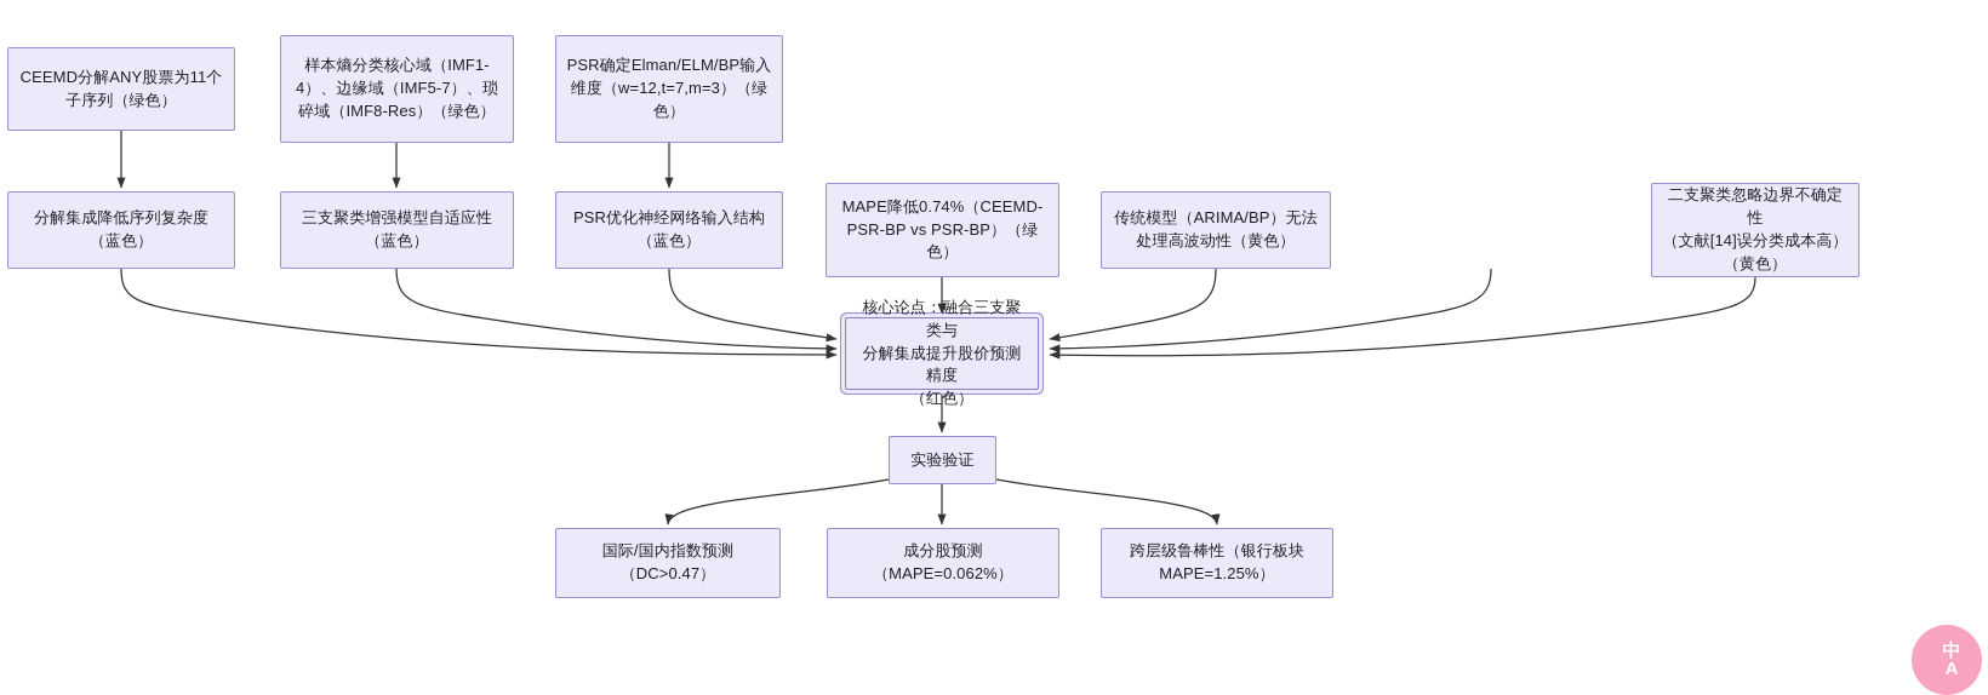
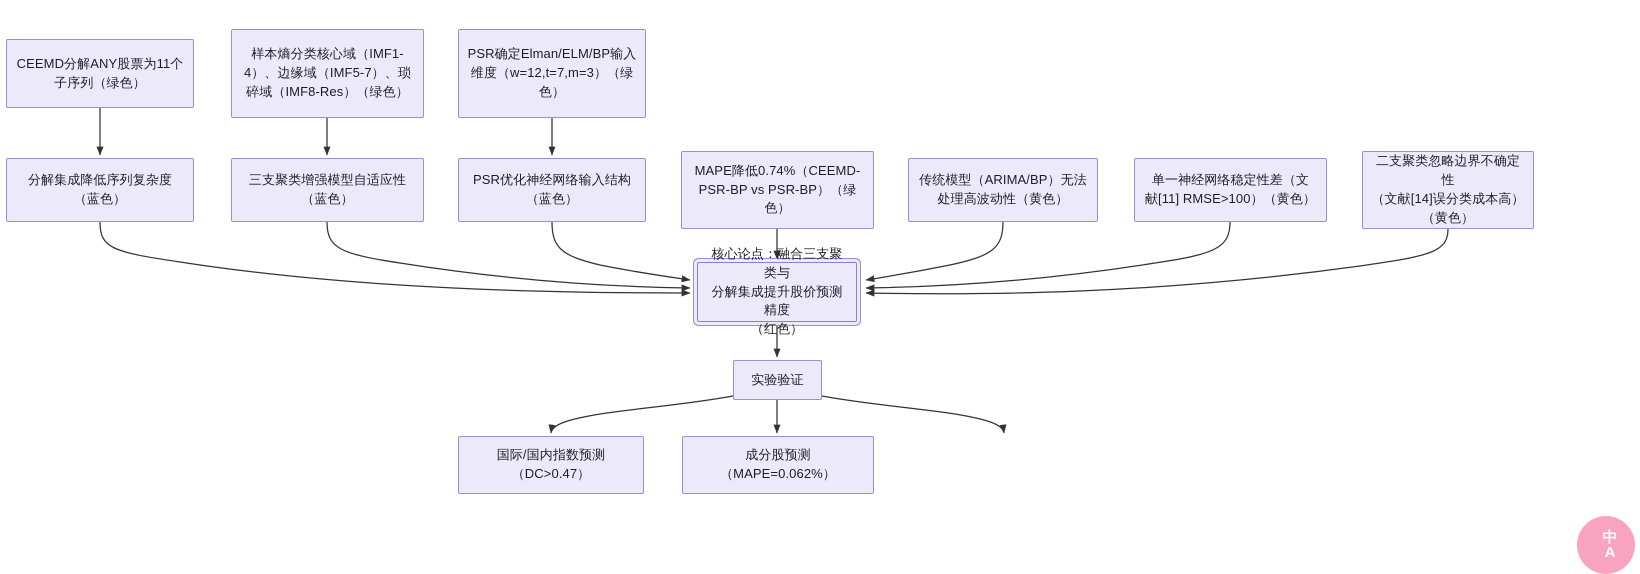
  CEEMD分解ANY股票为11个
  子序列（绿色）
  样本熵分类核心域（IMF1-
  4）、边缘域（IMF5-7）、琐
  碎域（IMF8-Res）（绿色）
  PSR确定Elman/ELM/BP输入
  维度（w=12,t=7,m=3）（绿
  色）
  分解集成降低序列复杂度
  （蓝色）
  三支聚类增强模型自适应性
  （蓝色）
  PSR优化神经网络输入结构
  （蓝色）
  MAPE降低0.74%（CEEMD-
  PSR-BP vs PSR-BP）（绿
  色）
  传统模型（ARIMA/BP）无法
  处理高波动性（黄色）
+ 单一神经网络稳定性差（文
+ 献[11] RMSE>100）（黄色）
  二支聚类忽略边界不确定性
  （文献[14]误分类成本高）
  （黄色）
  核心论点：融合三支聚类与
  分解集成提升股价预测精度
  （红色）
  实验验证
  国际/国内指数预测
  （DC>0.47）
  成分股预测
  （MAPE=0.062%）
- 跨层级鲁棒性（银行板块
- MAPE=1.25%）
  中
  A
